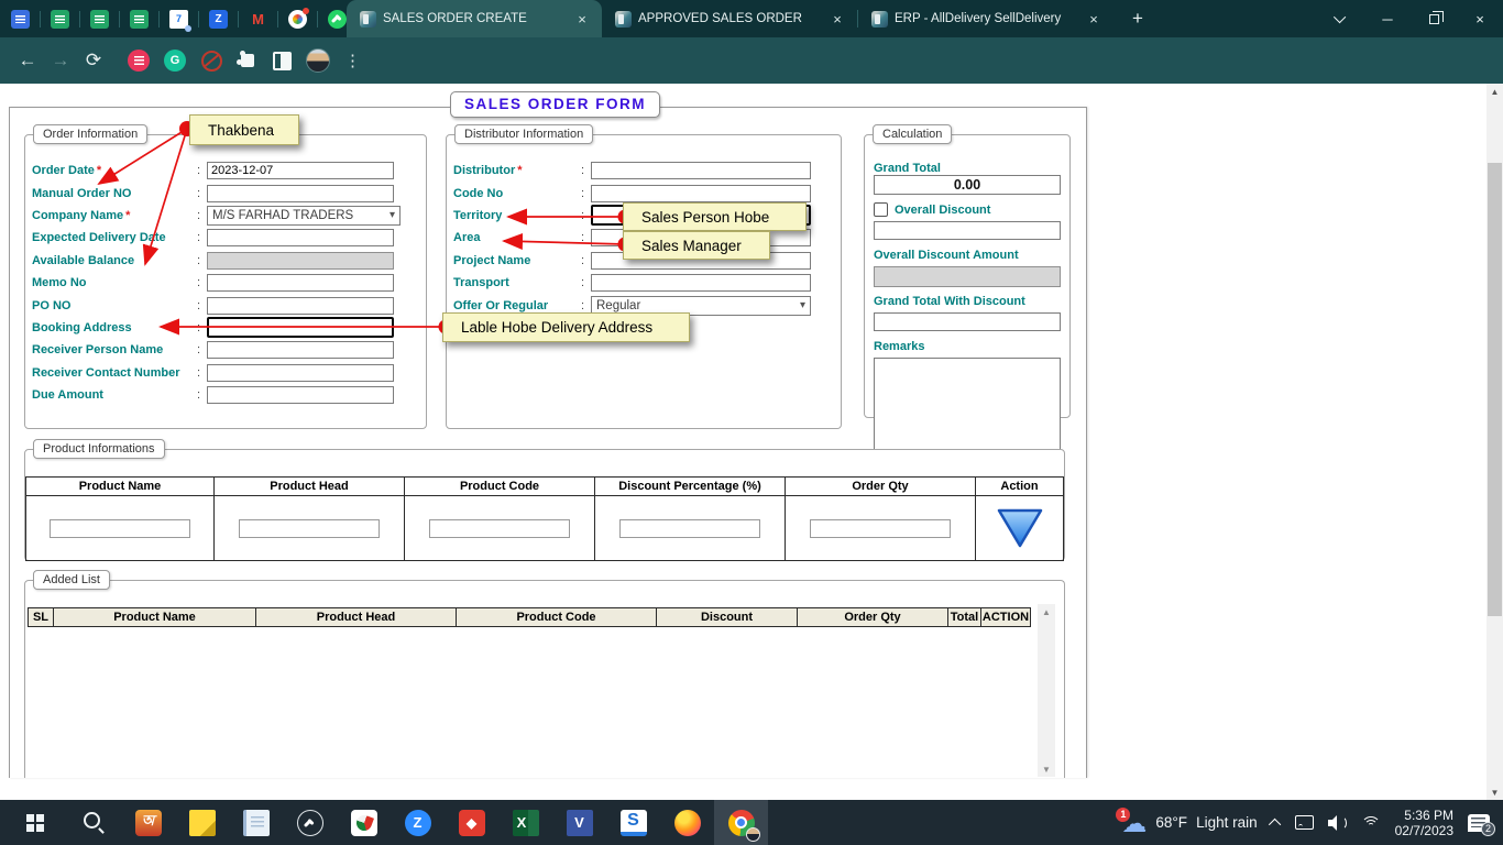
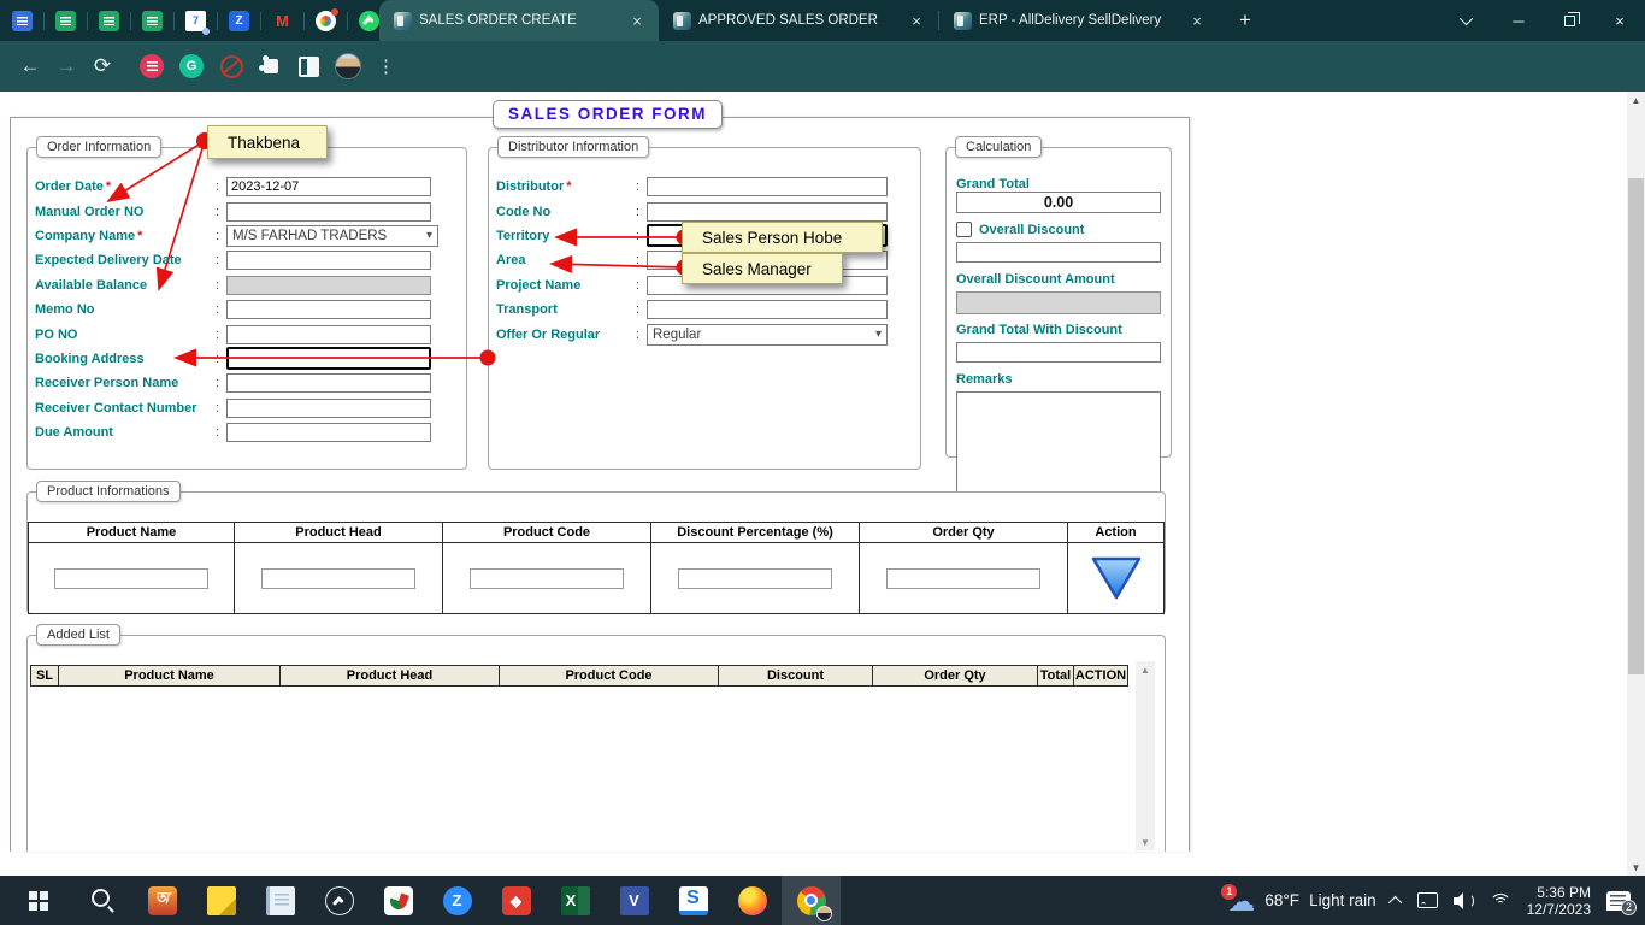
  7
  Z
  M
  SALES ORDER CREATE
  ×
  APPROVED SALES ORDER
  ×
  ERP - AllDelivery SellDelivery
  ×
  +
  ─
  ×
  ←
  →
  ⟳
  G
  ⋮
  SALES ORDER FORM
  Order Information
  Order Date *
  :
  2023-12-07
  Manual Order NO
  :
  Company Name *
  :
  M/S FARHAD TRADERS
  ▾
  Expected Delivery Date
  :
  Available Balance
  :
  Memo No
  :
  PO NO
  :
  Booking Address
  :
  Receiver Person Name
  :
  Receiver Contact Number
  :
  Due Amount
  :
  Distributor Information
  Distributor *
  :
  Code No
  :
  Territory
  :
  Area
  :
  Project Name
  :
  Transport
  :
  Offer Or Regular
  :
  Regular
  ▾
  Calculation
  Grand Total
  0.00
  Overall Discount
  Overall Discount Amount
  Grand Total With Discount
  Remarks
  Product Informations
  Product Name
  Product Head
  Product Code
  Discount Percentage (%)
  Order Qty
  Action
  Added List
  SL
  Product Name
  Product Head
  Product Code
  Discount
  Order Qty
  Total
  ACTION
  ▲
  ▼
  ▲
  ▼
  Thakbena
  Sales Person Hobe
  Sales Manager
- Lable Hobe Delivery Address
  অ
  Z
  ◆
  X
  V
  S
  ☁
  1
  68°F
  Light rain
  5:36 PM
- 02/7/2023
+ 12/7/2023
  2
